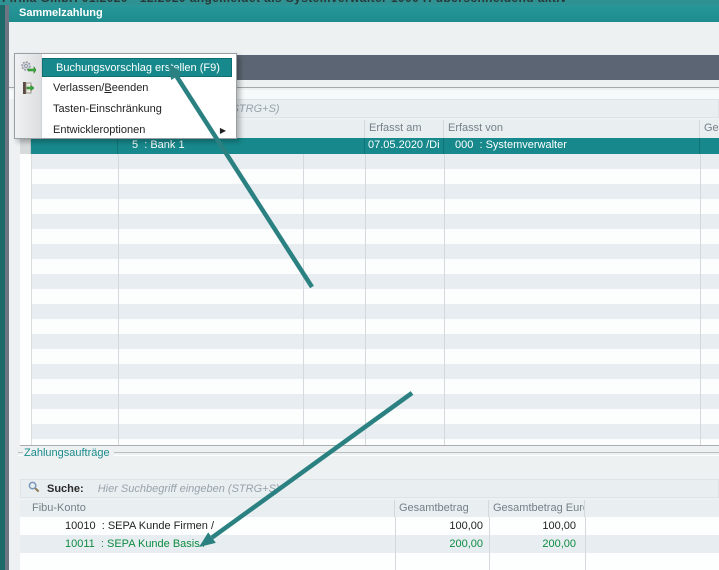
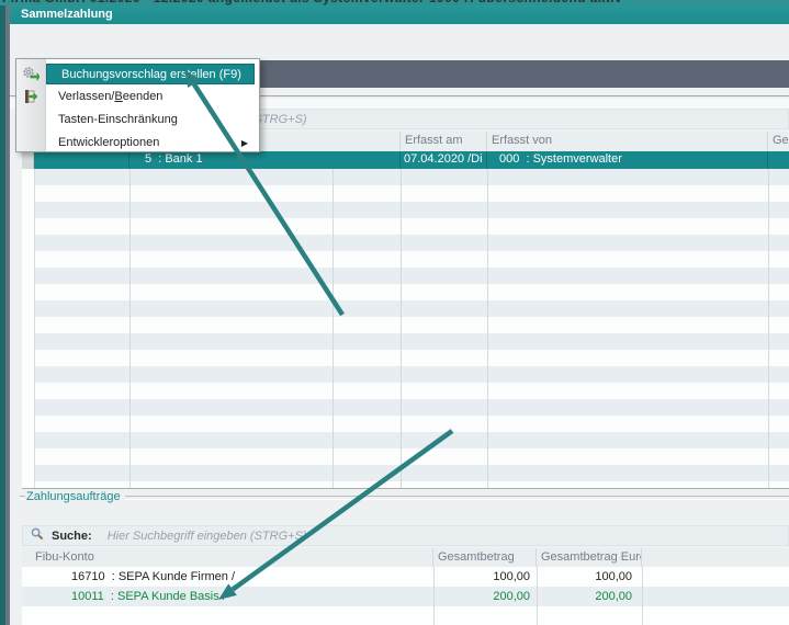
  Sammelzahlung
  Erfasst am
  Erfasst von
  5 : Bank 1
- 07.05.2020 /Di
+ 07.04.2020 /Di
  000 : Systemverwalter
  Zahlungsaufträge
  Suche:
  Hier Suchbegriff eingeben (STRG+S
  Fibu-Konto
  Gesamtbetrag
  Gesamtbetrag Eur
- 10010 : SEPA Kunde Firmen /
+ 16710 : SEPA Kunde Firmen /
  100,00
  100,00
  10011 : SEPA Kunde Basis
  200,00
  200,00
  Buchungsvorschlag ersellen (F9)
  Verlassen/Beenden
  Tasten-Einschränkung
  Entwickleroptionen
  ▶
